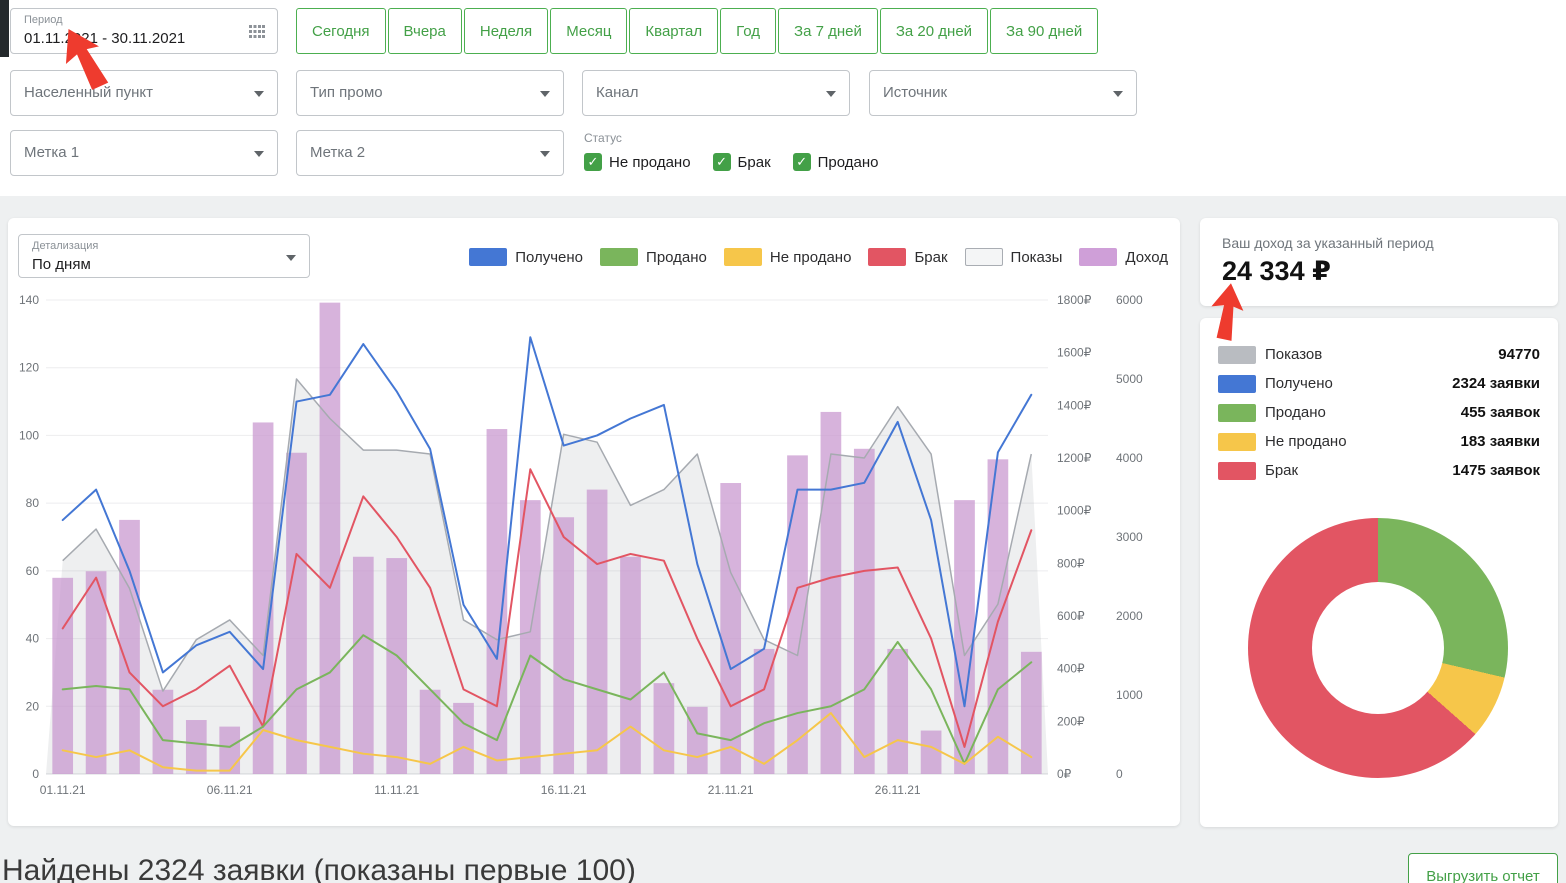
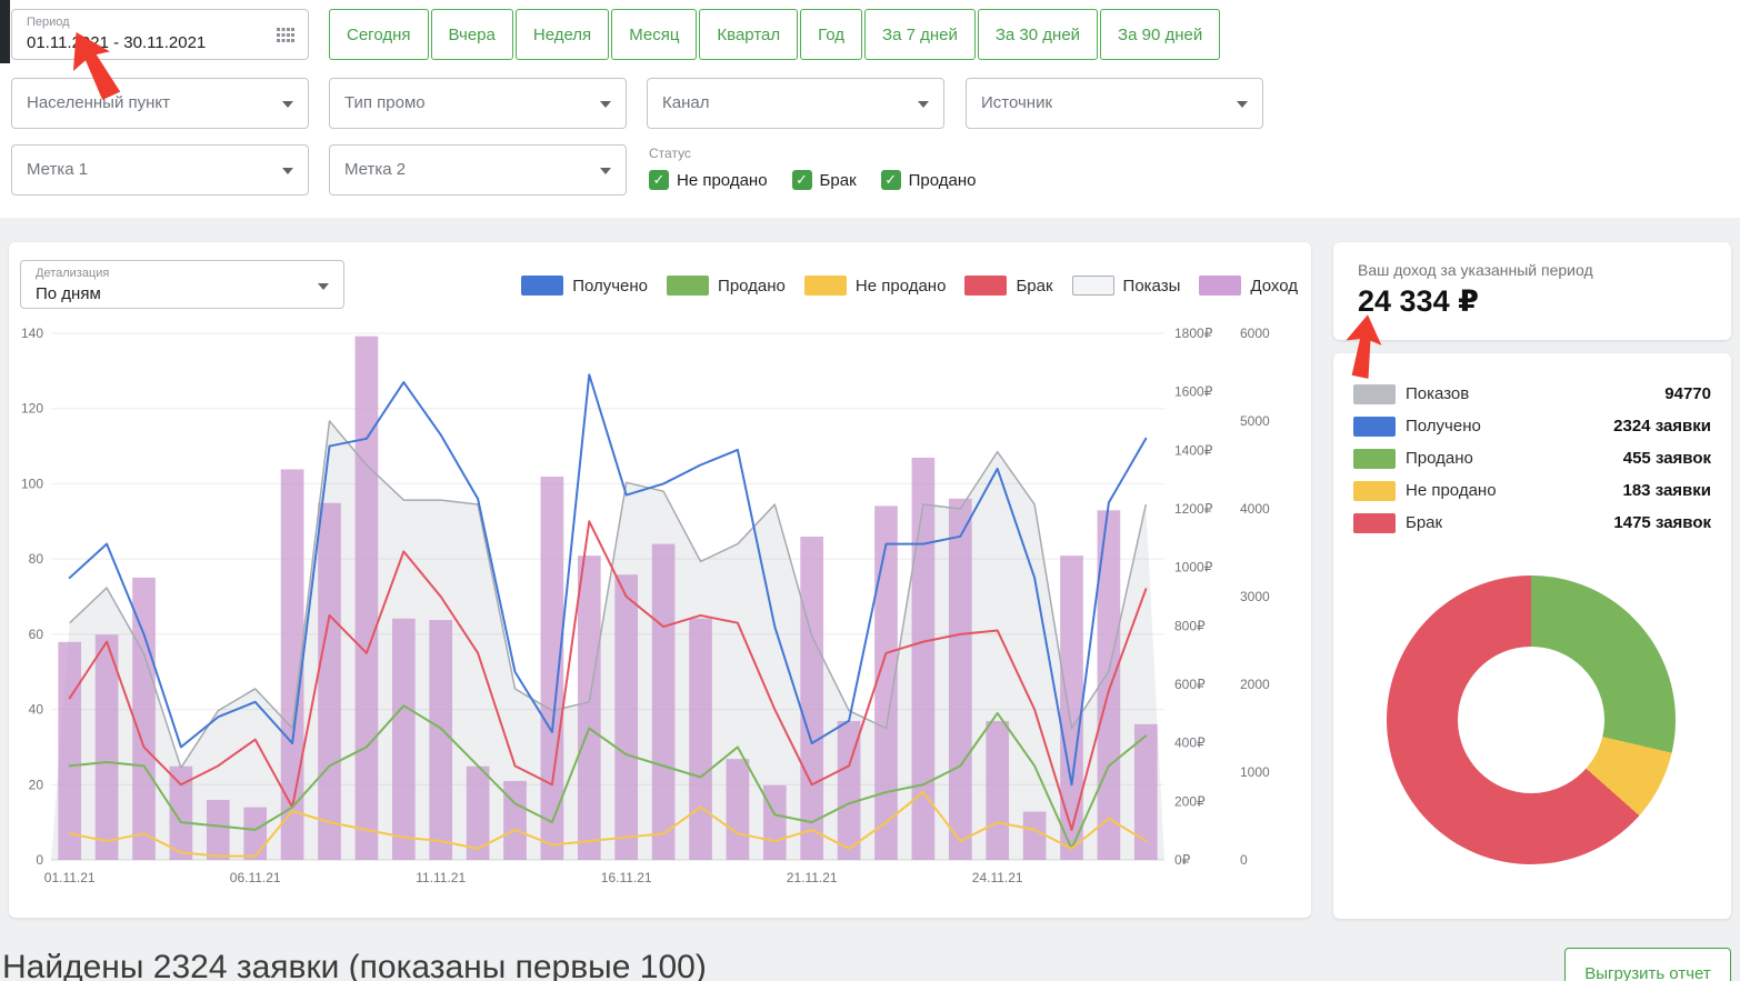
  Период
  01.11.21 - 30.11.2021
  Сегодня
  Вчера
  Неделя
  Месяц
  Квартал
  Год
  За 7 дней
- За 20 дней
+ За 30 дней
  За 90 дней
  Населенный пункт
  Тип промо
  Канал
  Источник
  Метка 1
  Метка 2
  Статус
  Не продано
  Брак
  Продано
  Детализация
  По дням
  Получено
  Продано
  Не продано
  Брак
  Показы
  Доход
  0
  20
  40
  60
  80
  100
  120
  140
  0₽
  200₽
  400₽
  600₽
  800₽
  1000₽
  1200₽
  1400₽
  1600₽
  1800₽
  0
  1000
  2000
  3000
  4000
  5000
  6000
  01.11.21
  06.11.21
  11.11.21
  16.11.21
  21.11.21
- 26.11.21
+ 24.11.21
  Ваш доход за указанный период
  24 334 ₽
  Показов
  94770
  Получено
  2324 заявки
  Продано
  455 заявок
  Не продано
  183 заявки
  Брак
  1475 заявок
  Найдены 2324 заявки (показаны первые 100)
  Выгрузить отчет
